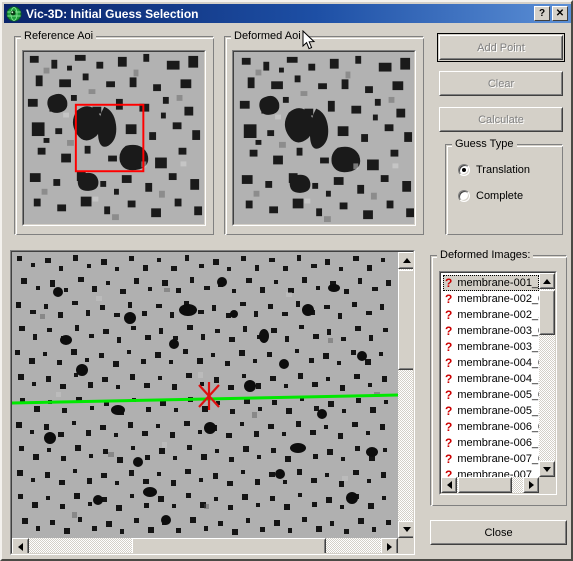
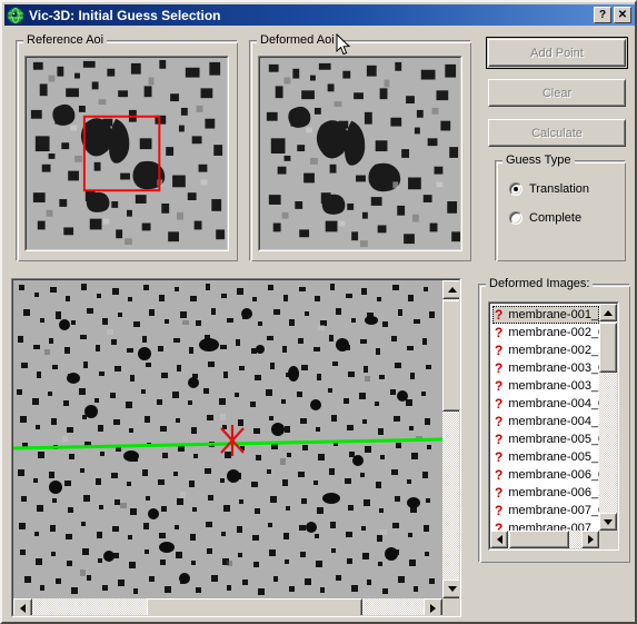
  Vic-3D: Initial Guess Selection
  ?
  ✕
  Reference Aoi
  Deformed Aoi
  Add Point
  Clear
  Calculate
  Guess Type
  Translation
  Complete
  Deformed Images:
  ?
  membrane-001_
  ?
  membrane-002_
  ?
  membrane-002_
  ?
  membrane-003_
  ?
  membrane-003_
  ?
  membrane-004_
  ?
  membrane-004_
  ?
  membrane-005_
  ?
  membrane-005_
  ?
  membrane-006_
  ?
  membrane-006_
  ?
  membrane-007_
  ?
  membrane-007_
- Close
